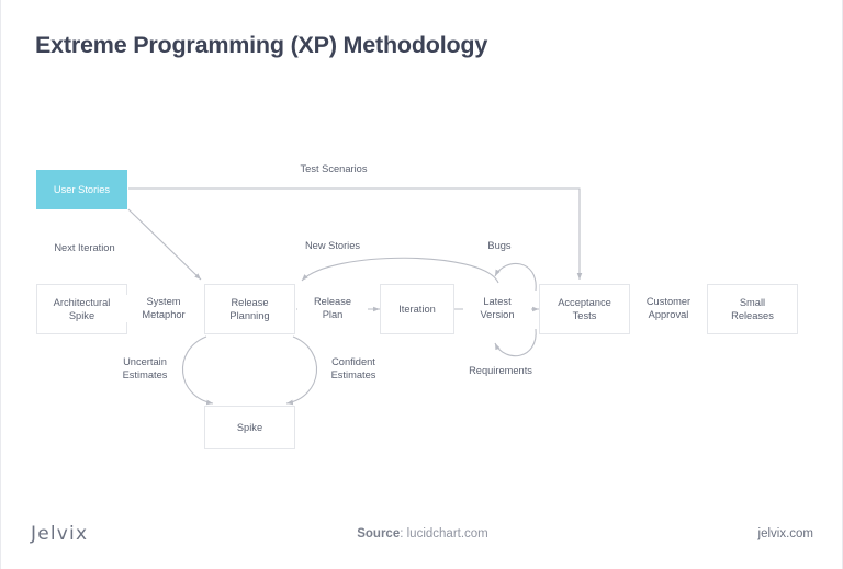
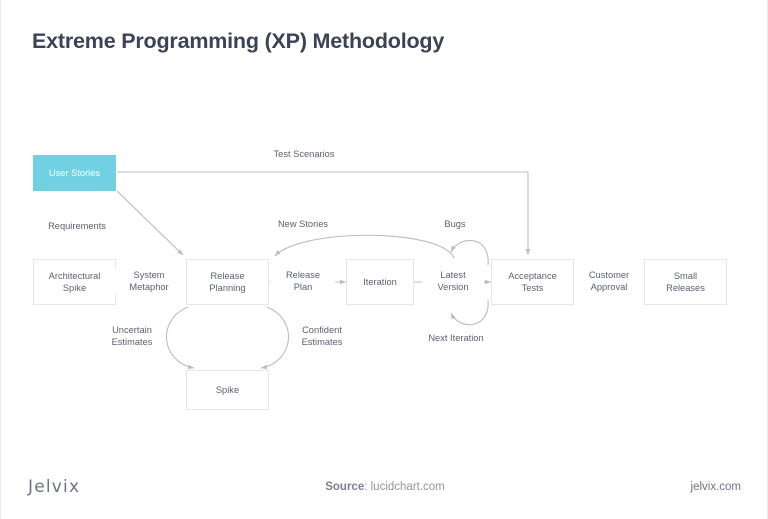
  Extreme Programming (XP) Methodology
  User Stories
  Architectural
  Spike
  Release
  Planning
  Iteration
  Acceptance
  Tests
  Small
  Releases
  Spike
- Next Iteration
+ Requirements
  Test Scenarios
  System
  Metaphor
  New Stories
  Release
  Plan
  Latest
  Version
  Bugs
  Customer
  Approval
  Uncertain
  Estimates
  Confident
  Estimates
- Requirements
+ Next Iteration
  Jelvix
  Source: lucidchart.com
  jelvix.com
